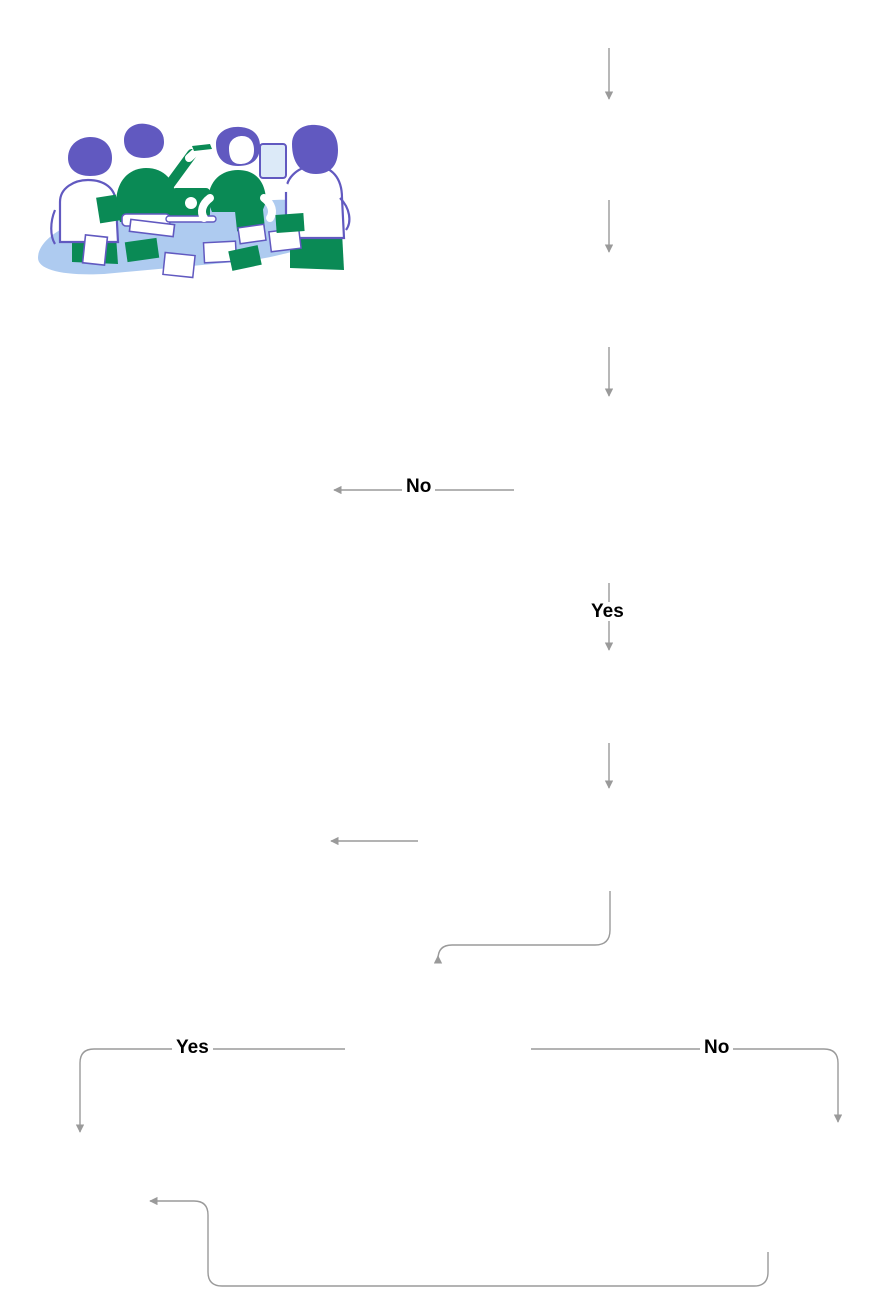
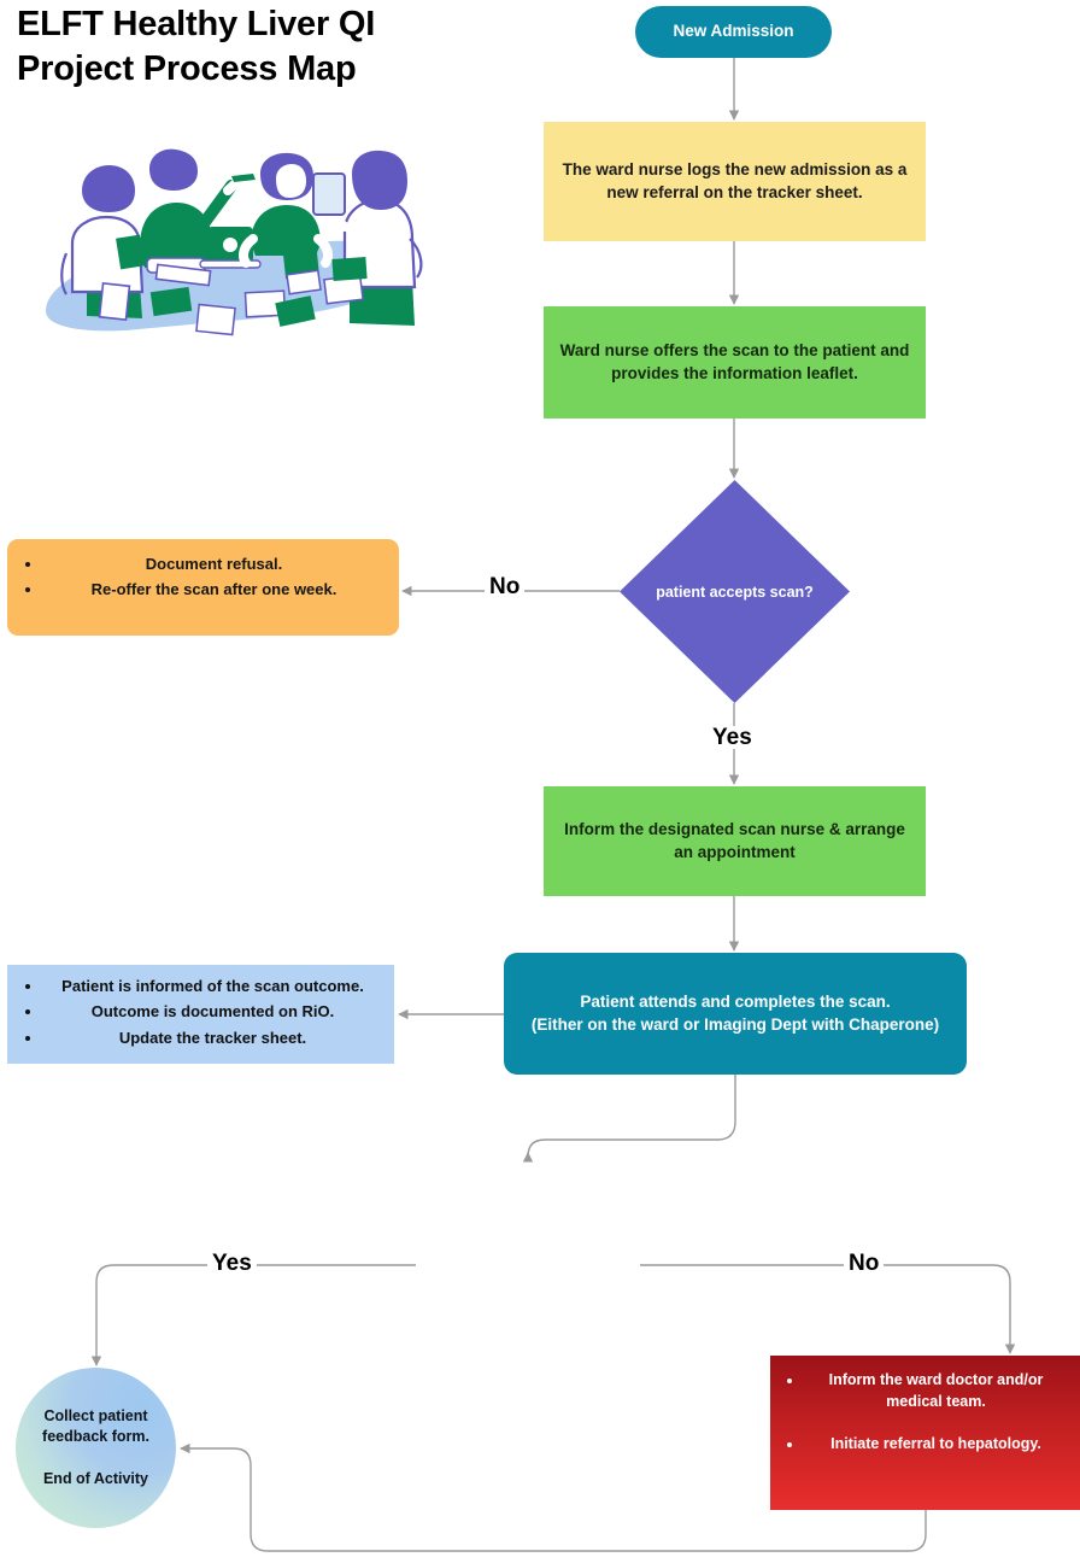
+ ELFT Healthy Liver QI
+ Project Process Map
+ New Admission
+ The ward nurse logs the new admission as a new referral on the tracker sheet.
+ Ward nurse offers the scan to the patient and provides the information leaflet.
+ patient accepts scan?
+ Document refusal.
+ Re-offer the scan after one week.
+ Inform the designated scan nurse & arrange an appointment
+ Patient attends and completes the scan.
+ (Either on the ward or Imaging Dept with Chaperone)
+ Patient is informed of the scan outcome.
+ Outcome is documented on RiO.
+ Update the tracker sheet.
+ Inform the ward doctor and/or medical team.
+ Initiate referral to hepatology.
+ Collect patient feedback form.
+ End of Activity
  No
  Yes
  Yes
  No
